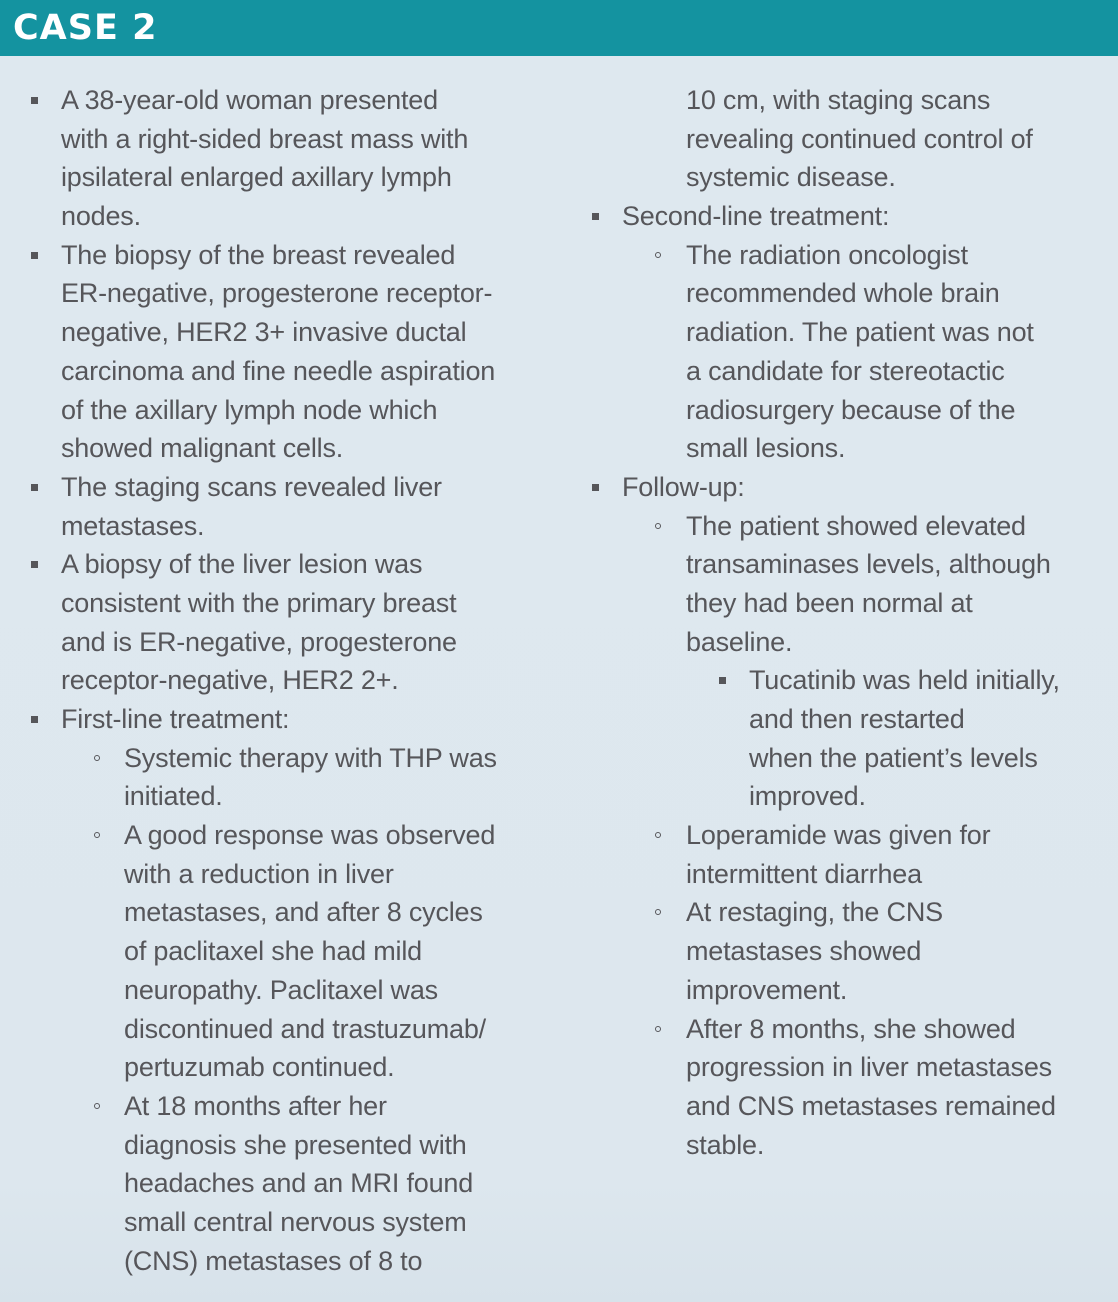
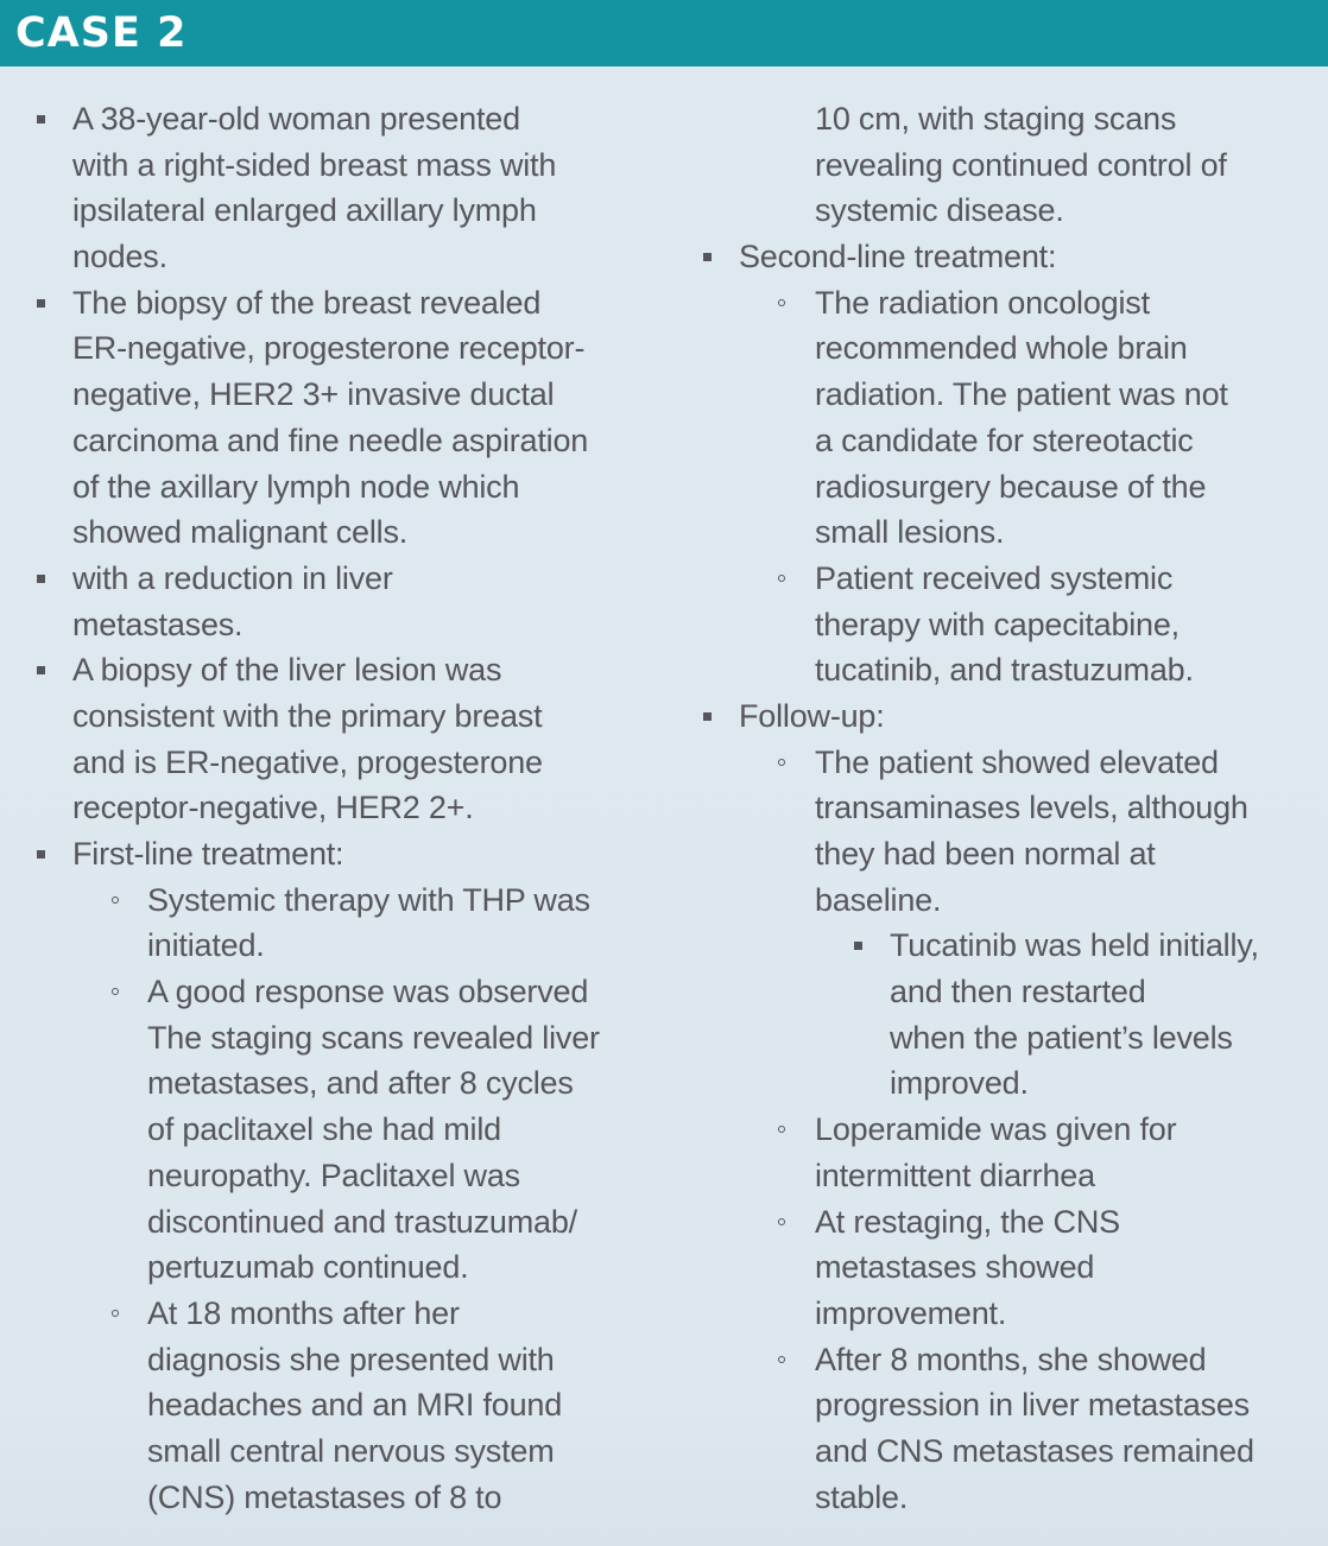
  CASE 2
  A 38-year-old woman presented
  with a right-sided breast mass with
  ipsilateral enlarged axillary lymph
  nodes.
  The biopsy of the breast revealed
  ER-negative, progesterone receptor-
  negative, HER2 3+ invasive ductal
  carcinoma and fine needle aspiration
  of the axillary lymph node which
  showed malignant cells.
- The staging scans revealed liver
+ with a reduction in liver
  metastases.
  A biopsy of the liver lesion was
  consistent with the primary breast
  and is ER-negative, progesterone
  receptor-negative, HER2 2+.
  First-line treatment:
  Systemic therapy with THP was
  initiated.
  A good response was observed
- with a reduction in liver
+ The staging scans revealed liver
  metastases, and after 8 cycles
  of paclitaxel she had mild
  neuropathy. Paclitaxel was
  discontinued and trastuzumab/
  pertuzumab continued.
  At 18 months after her
  diagnosis she presented with
  headaches and an MRI found
  small central nervous system
  (CNS) metastases of 8 to
  10 cm, with staging scans
  revealing continued control of
  systemic disease.
  Second-line treatment:
  The radiation oncologist
  recommended whole brain
  radiation. The patient was not
  a candidate for stereotactic
  radiosurgery because of the
  small lesions.
+ Patient received systemic
+ therapy with capecitabine,
+ tucatinib, and trastuzumab.
  Follow-up:
  The patient showed elevated
  transaminases levels, although
  they had been normal at
  baseline.
  Tucatinib was held initially,
  and then restarted
  when the patient’s levels
  improved.
  Loperamide was given for
  intermittent diarrhea
  At restaging, the CNS
  metastases showed
  improvement.
  After 8 months, she showed
  progression in liver metastases
  and CNS metastases remained
  stable.
